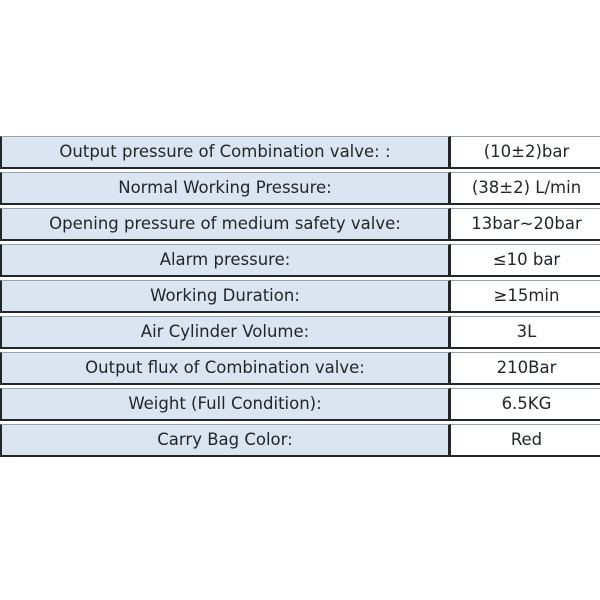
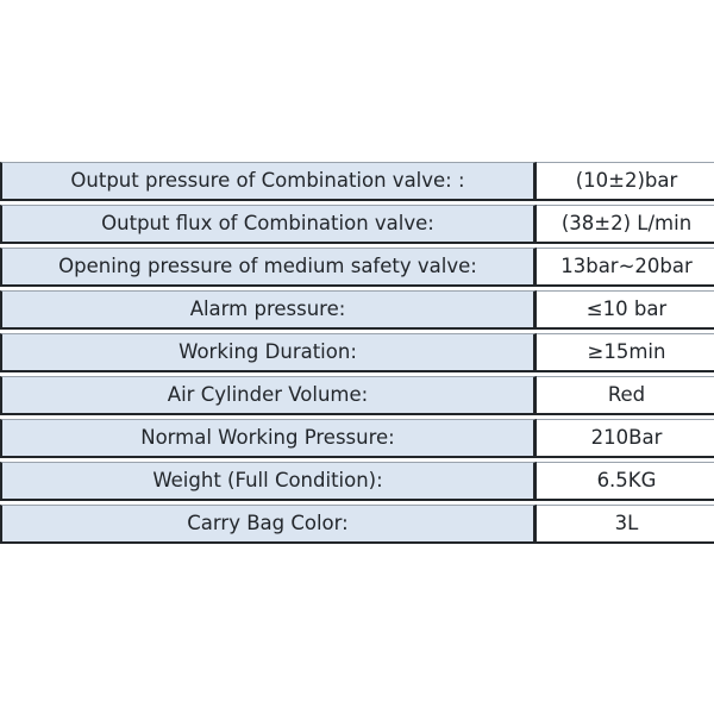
  Output pressure of Combination valve: :	(10±2)bar
- Normal Working Pressure:	(38±2) L/min
+ Output flux of Combination valve:	(38±2) L/min
  Opening pressure of medium safety valve:	13bar~20bar
  Alarm pressure:	≤10 bar
  Working Duration:	≥15min
- Air Cylinder Volume:	3L
+ Air Cylinder Volume:	Red
- Output flux of Combination valve:	210Bar
+ Normal Working Pressure:	210Bar
  Weight (Full Condition):	6.5KG
- Carry Bag Color:	Red
+ Carry Bag Color:	3L
